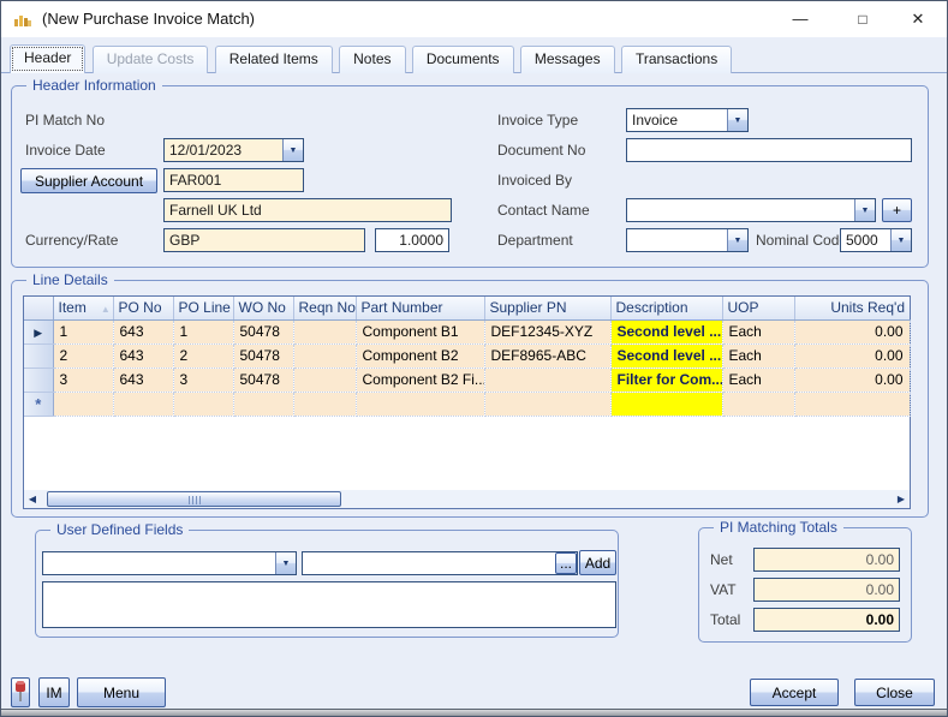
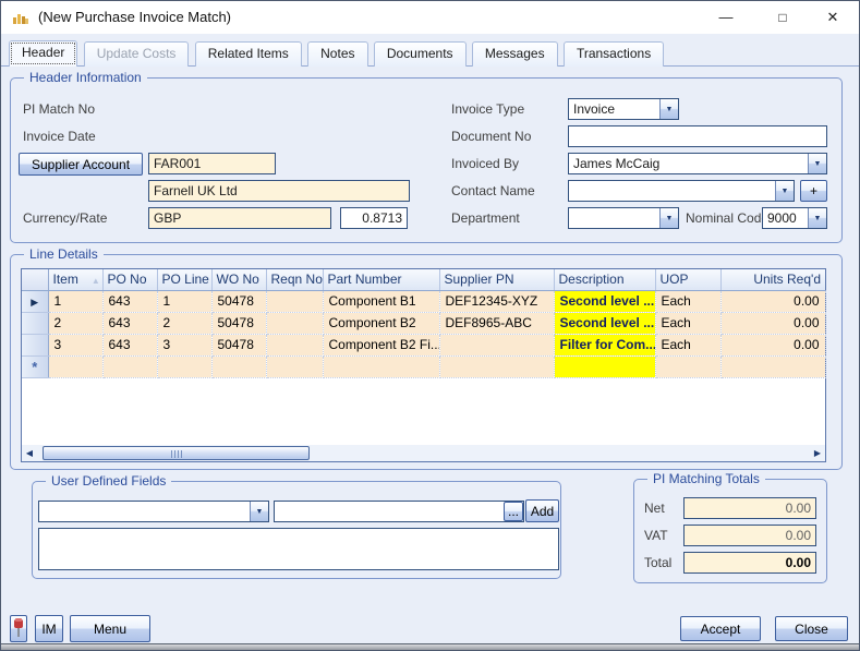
  (New Purchase Invoice Match)
  —
  □
  ✕
  Header Update Costs Related Items Notes Documents Messages Transactions
  Header Information
  PI Match No
  Invoice Date
- 12/01/2023
  Supplier Account
  FAR001
  Farnell UK Ltd
  Currency/Rate
  GBP
- 1.0000
+ 0.8713
  Invoice Type
  Invoice
  Document No
  Invoiced By
+ James McCaig
  Contact Name
  +
  Department
  Nominal Cod
- 5000
+ 9000
  Line Details
  	Item ▲	PO No	PO Line	WO No	Reqn No	Part Number	Supplier PN	Description	UOP	Units Req'd
  ▶	1	643	1	50478		Component B1	DEF12345-XYZ	Second level ...	Each	0.00
  	2	643	2	50478		Component B2	DEF8965-ABC	Second level ...	Each	0.00
  	3	643	3	50478		Component B2 Fi..		Filter for Com..	Each	0.00
  *
  ◀
  ▶
  User Defined Fields
  ...
  Add
  PI Matching Totals
  Net
  0.00
  VAT
  0.00
  Total
  0.00
  IM
  Menu
  Accept
  Close
